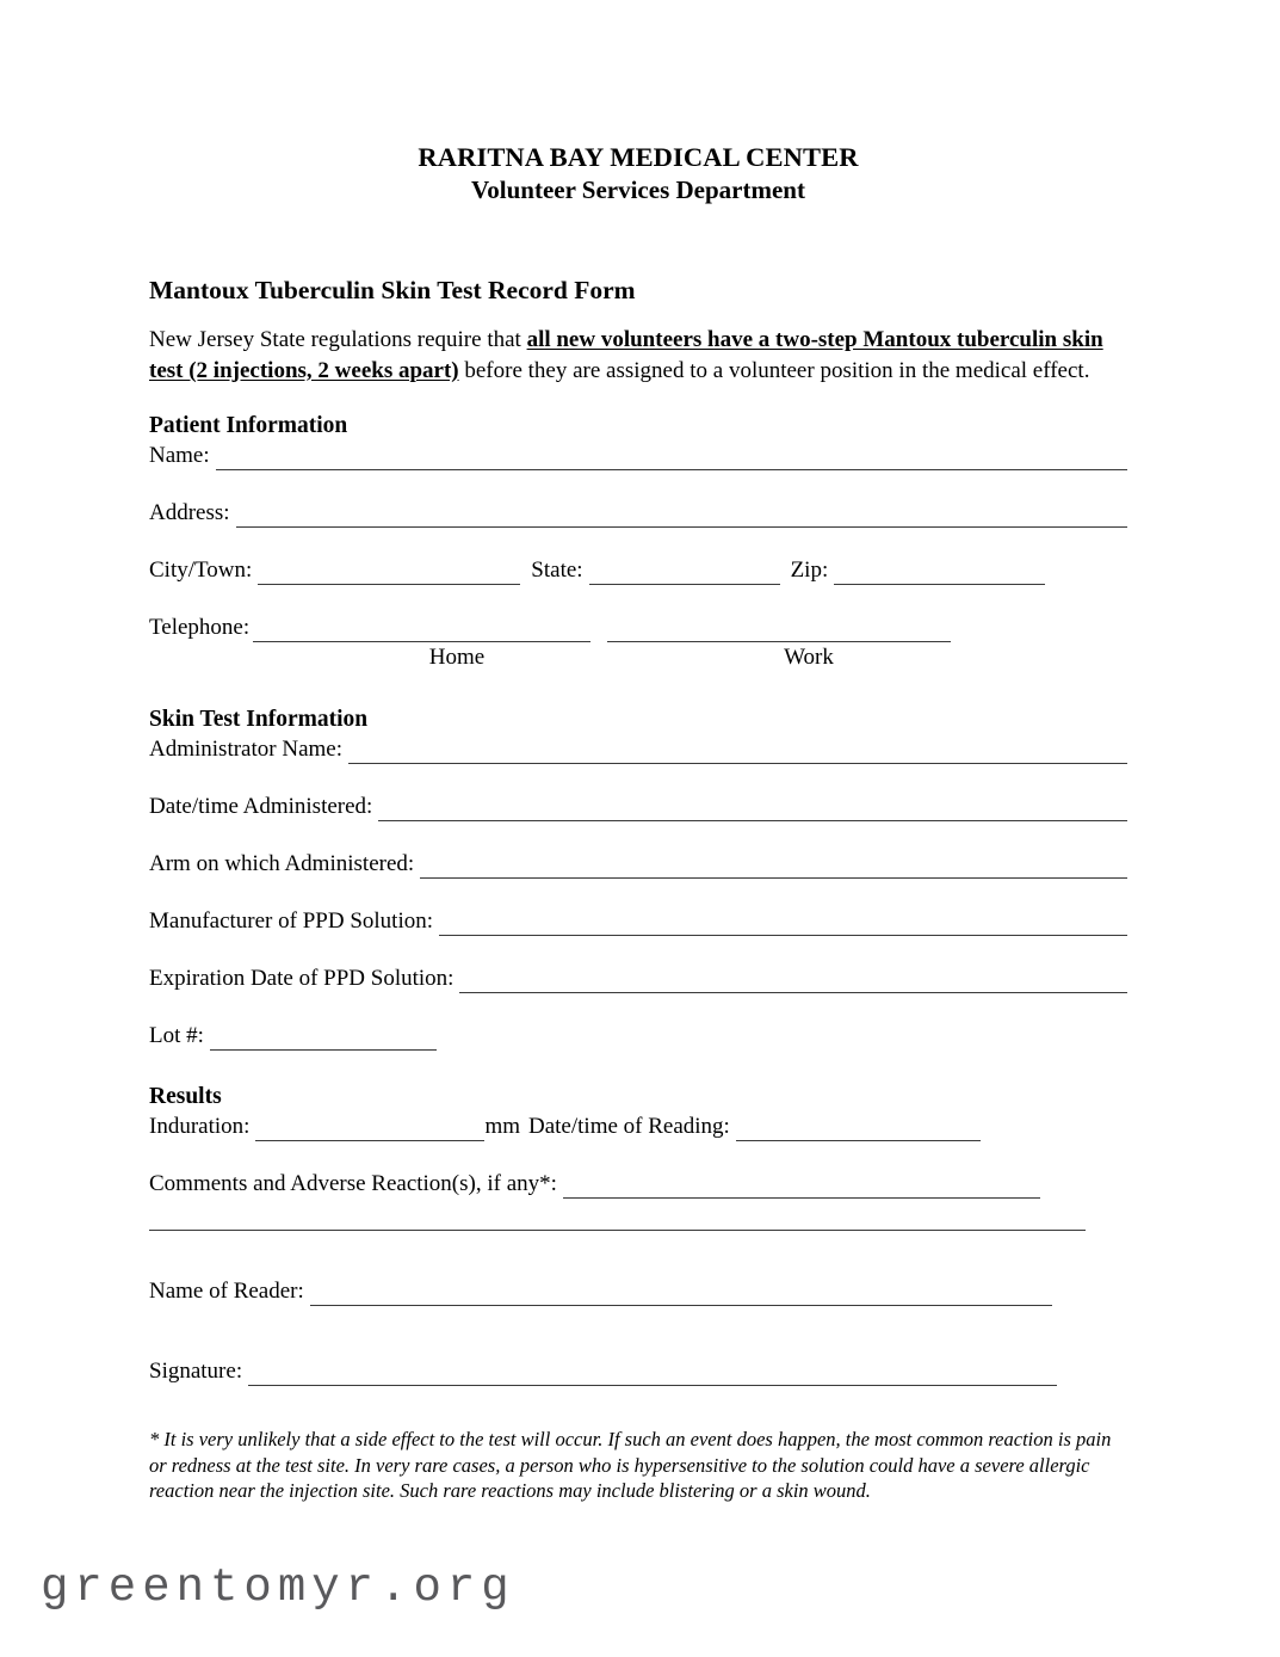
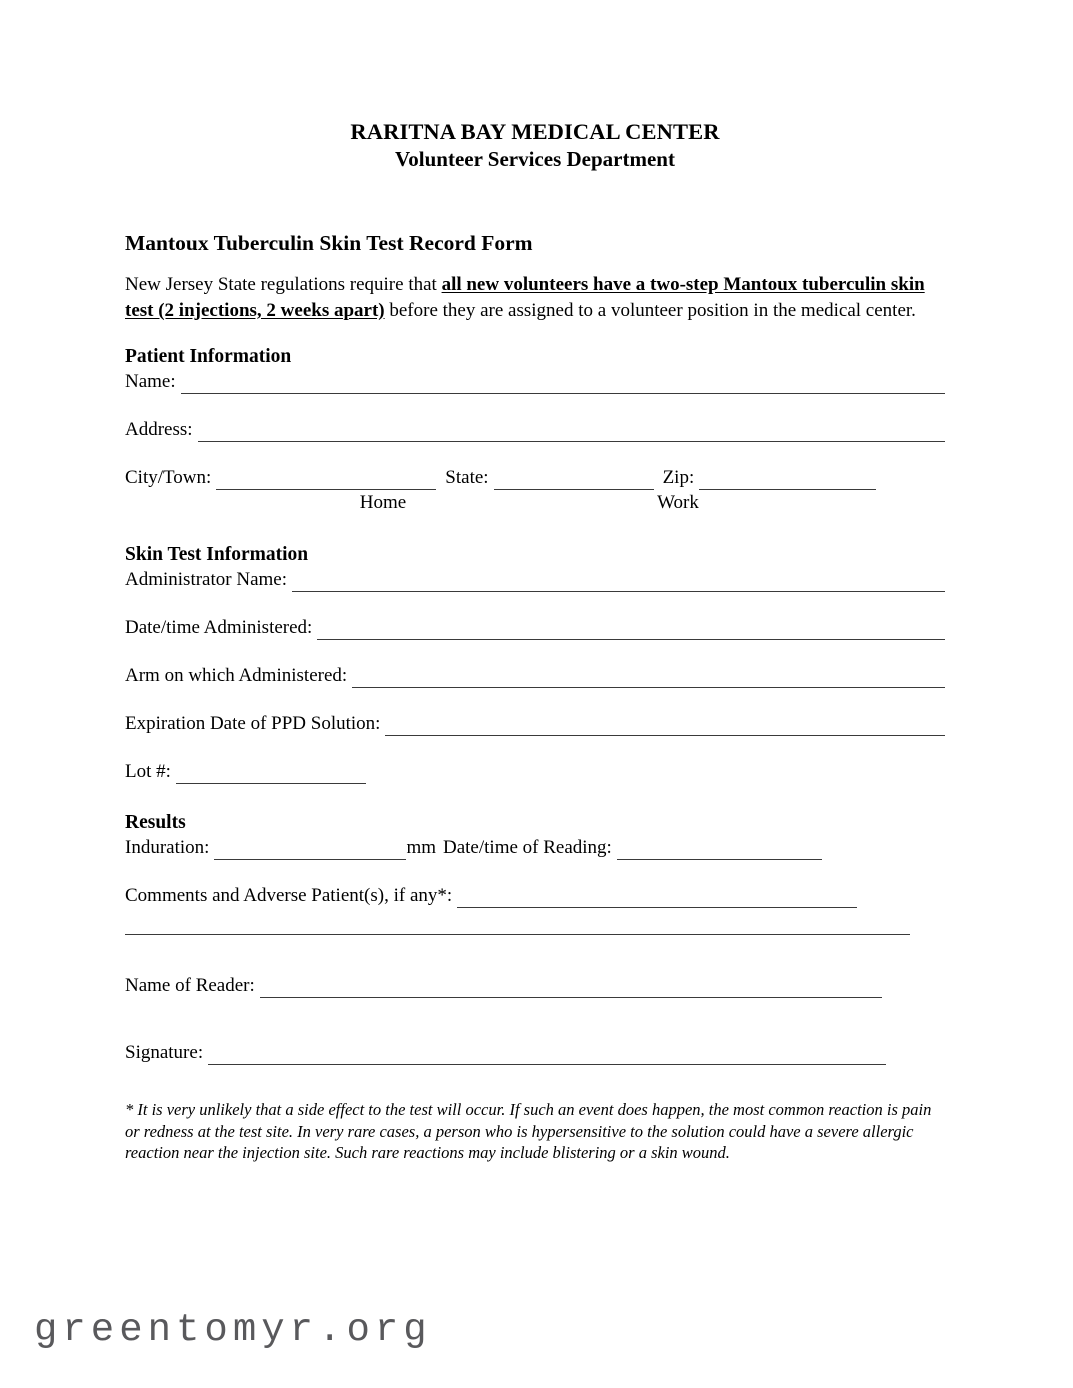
  RARITNA BAY MEDICAL CENTER
  Volunteer Services Department
  Mantoux Tuberculin Skin Test Record Form
- New Jersey State regulations require that all new volunteers have a two-step Mantoux tuberculin skin test (2 injections, 2 weeks apart) before they are assigned to a volunteer position in the medical effect.
+ New Jersey State regulations require that all new volunteers have a two-step Mantoux tuberculin skin test (2 injections, 2 weeks apart) before they are assigned to a volunteer position in the medical center.
  Patient Information
  Name:
  Address:
  City/Town:
  State:
  Zip:
- Telephone:
  Home
  Work
  Skin Test Information
  Administrator Name:
  Date/time Administered:
  Arm on which Administered:
- Manufacturer of PPD Solution:
  Expiration Date of PPD Solution:
  Lot #:
  Results
  Induration:
  mm
  Date/time of Reading:
- Comments and Adverse Reaction(s), if any*:
+ Comments and Adverse Patient(s), if any*:
  Name of Reader:
  Signature:
  * It is very unlikely that a side effect to the test will occur. If such an event does happen, the most common reaction is pain or redness at the test site. In very rare cases, a person who is hypersensitive to the solution could have a severe allergic reaction near the injection site. Such rare reactions may include blistering or a skin wound.
  greentomyr.org
